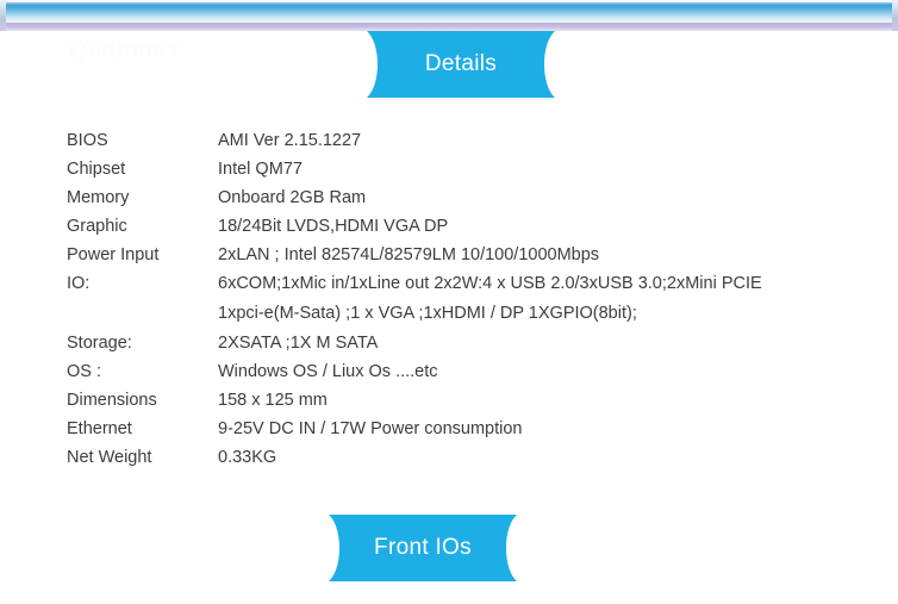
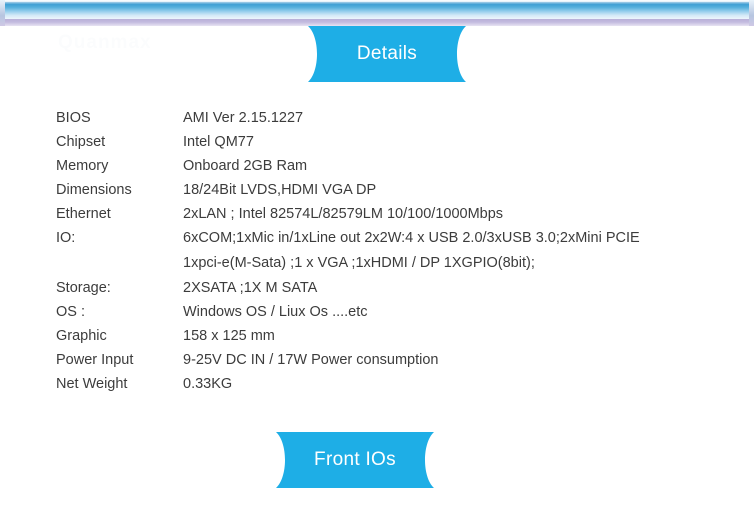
  Details
  BIOS
  AMI Ver 2.15.1227
  Chipset
  Intel QM77
  Memory
  Onboard 2GB Ram
- Graphic
+ Dimensions
  18/24Bit LVDS,HDMI VGA DP
- Power Input
+ Ethernet
  2xLAN ; Intel 82574L/82579LM 10/100/1000Mbps
  IO:
  6xCOM;1xMic in/1xLine out 2x2W:4 x USB 2.0/3xUSB 3.0;2xMini PCIE
  1xpci-e(M-Sata) ;1 x VGA ;1xHDMI / DP 1XGPIO(8bit);
  Storage:
  2XSATA ;1X M SATA
  OS :
  Windows OS / Liux Os ....etc
- Dimensions
+ Graphic
  158 x 125 mm
- Ethernet
+ Power Input
  9-25V DC IN / 17W Power consumption
  Net Weight
  0.33KG
  Front IOs
